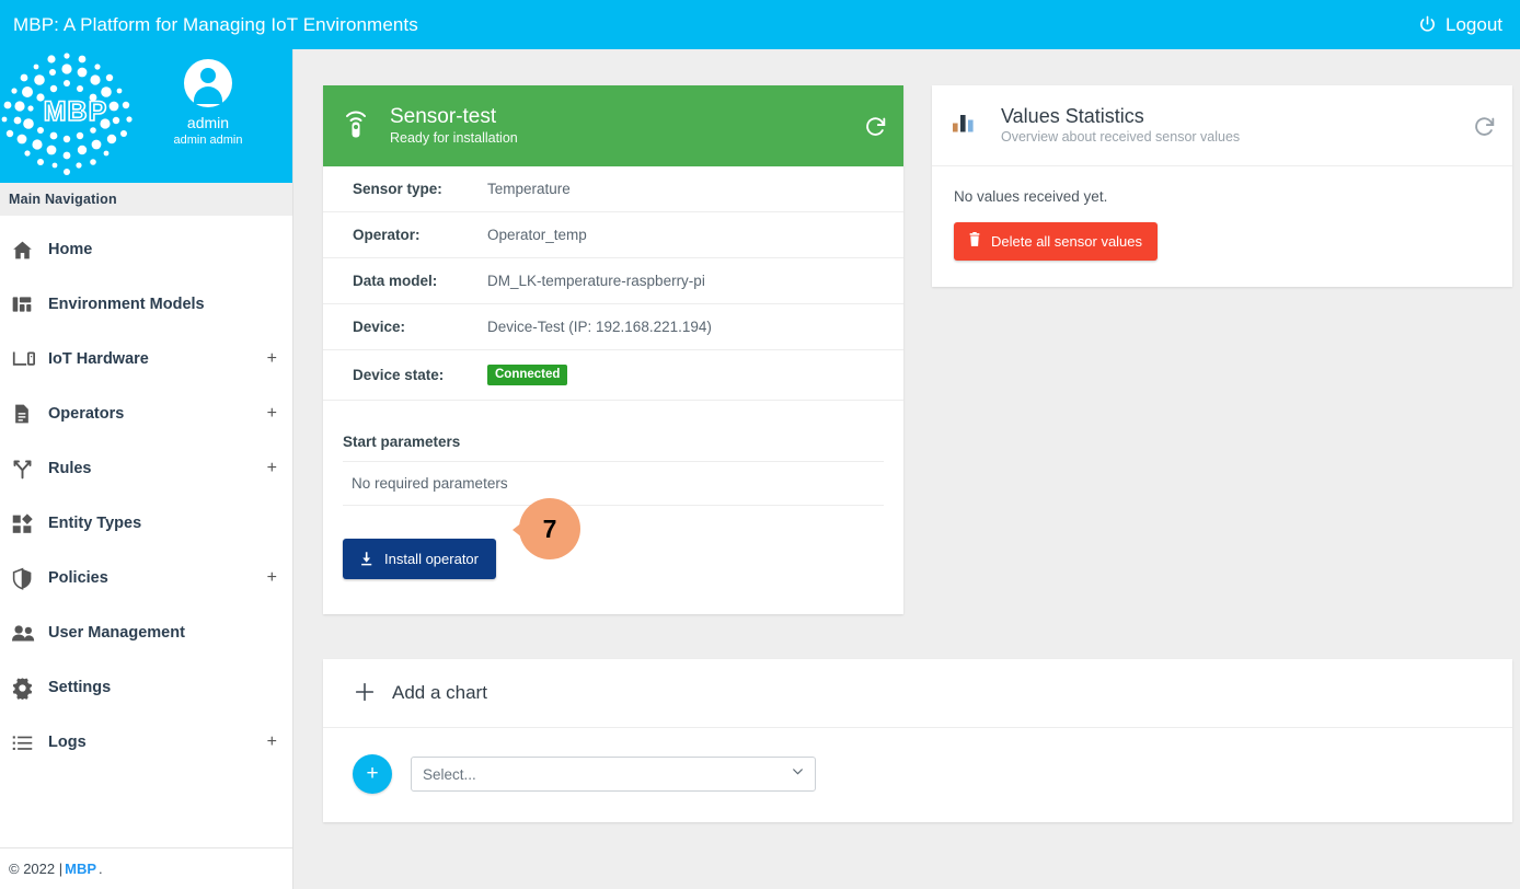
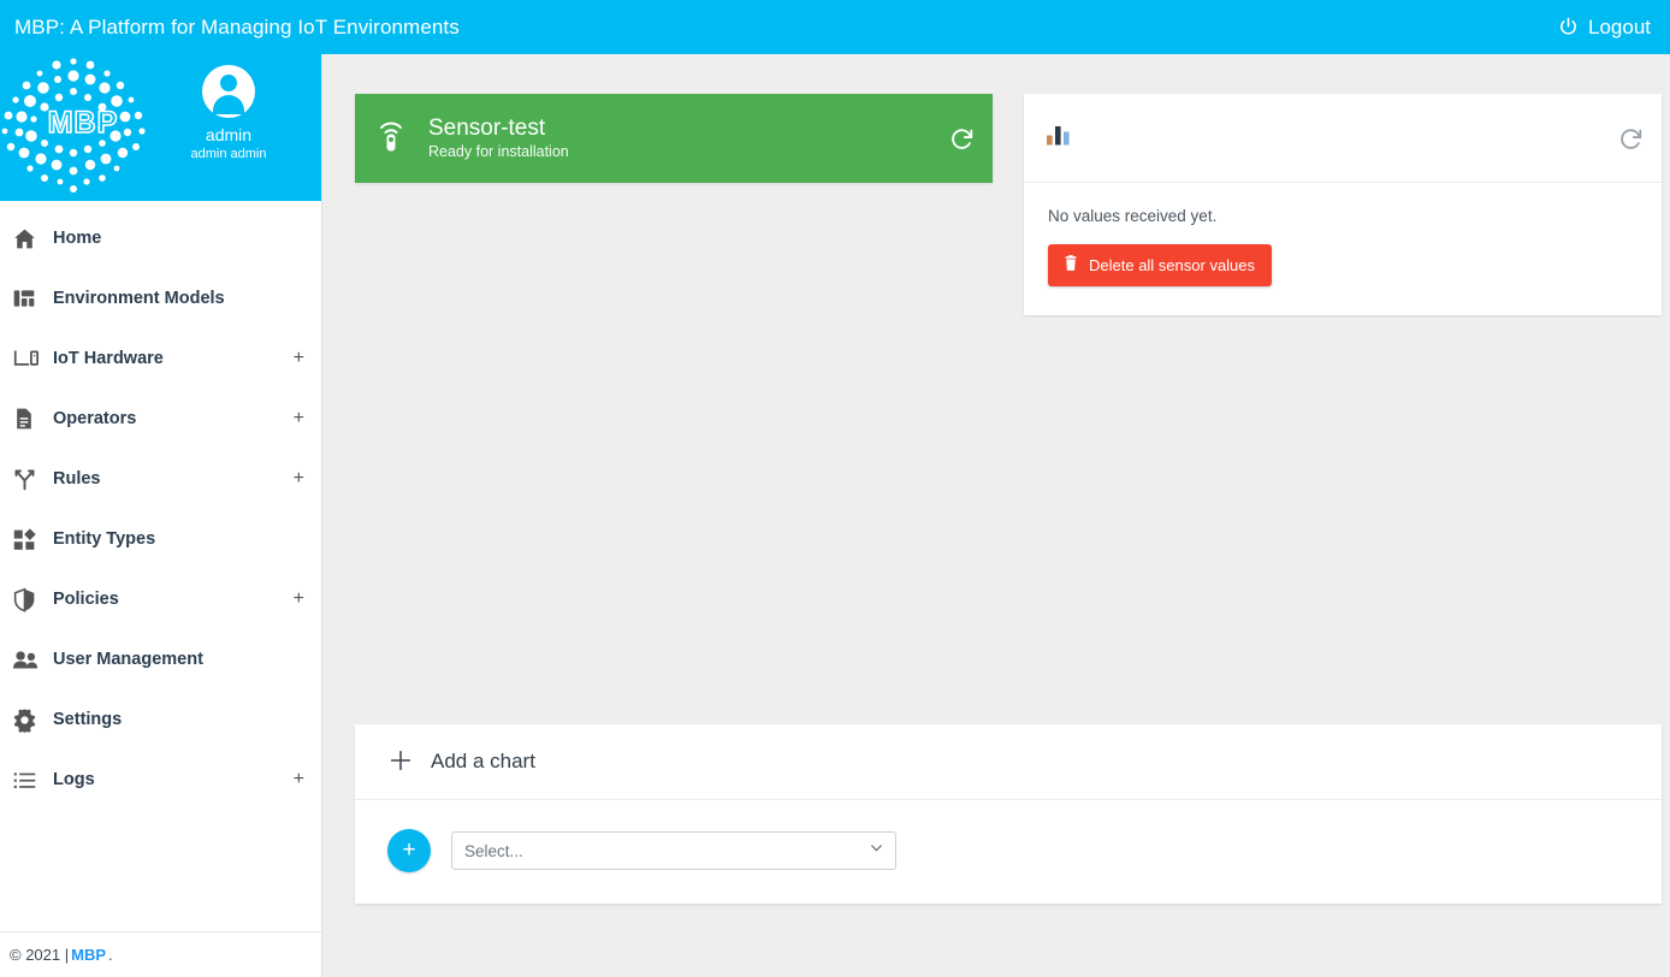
  MBP: A Platform for Managing IoT Environments
  Logout
  MBP
  admin
  admin admin
- Main Navigation
  Home
  Environment Models
  IoT Hardware
  +
  Operators
  +
  Rules
  +
  Entity Types
  Policies
  +
  User Management
  Settings
  Logs
  +
- © 2022 |
+ © 2021 |
  MBP
  .
  Sensor-test
  Ready for installation
- Sensor type:	Temperature
- Operator:	Operator_temp
- Data model:	DM_LK-temperature-raspberry-pi
- Device:	Device-Test (IP: 192.168.221.194)
- Device state:	Connected
- Start parameters
- No required parameters
- Install operator
- 7
- Values Statistics
- Overview about received sensor values
  No values received yet.
  Delete all sensor values
  Add a chart
  +
  Select...
